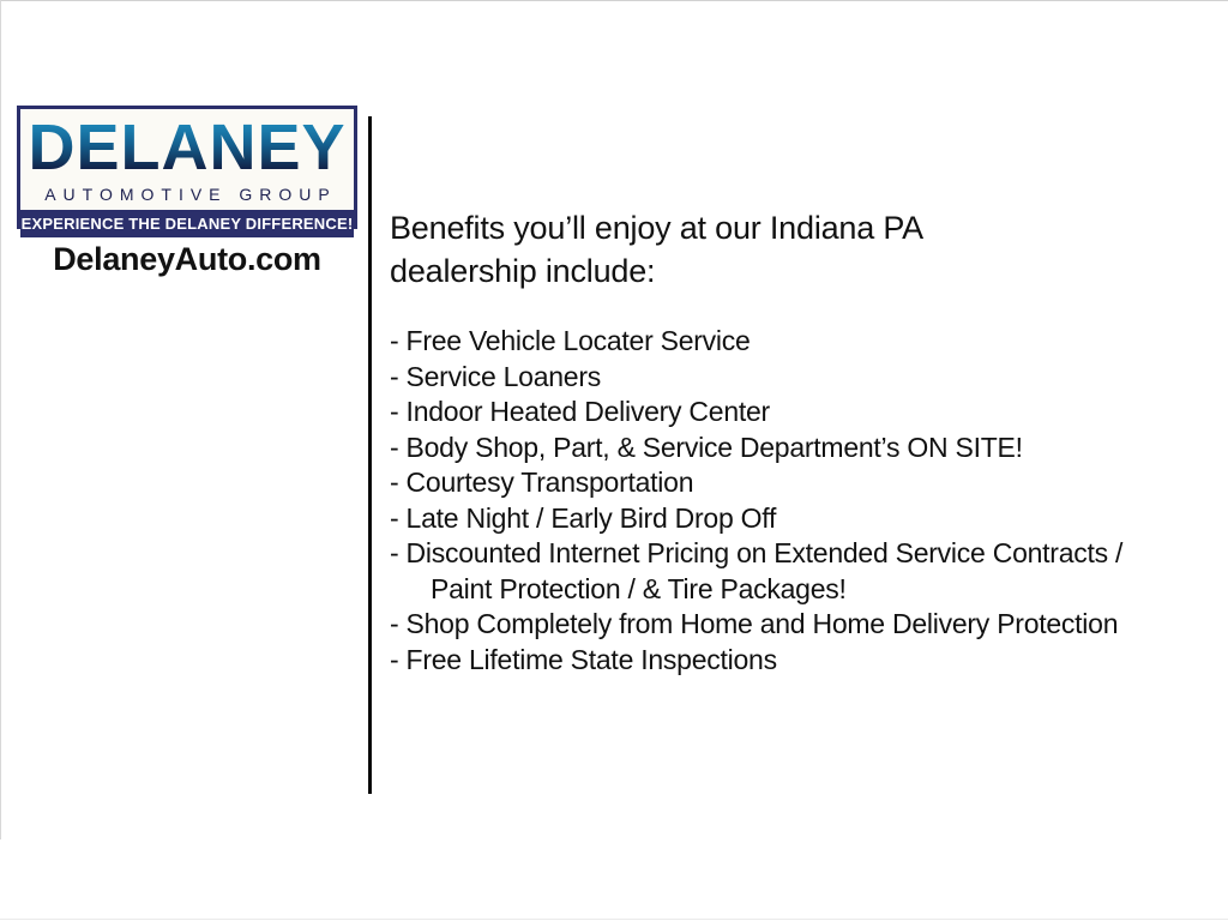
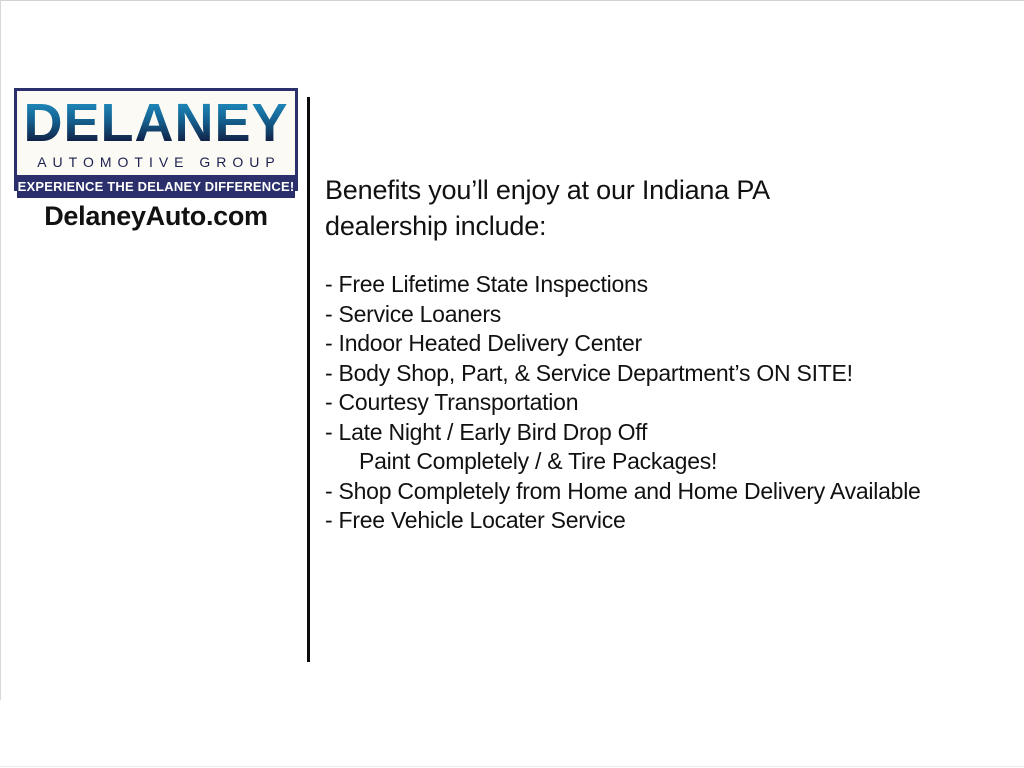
  DELANEY
  AUTOMOTIVE GROUP
  EXPERIENCE THE DELANEY DIFFERENCE!
  DelaneyAuto.com
  Benefits you’ll enjoy at our Indiana PA dealership include:
- - Free Vehicle Locater Service
+ - Free Lifetime State Inspections
  - Service Loaners
  - Indoor Heated Delivery Center
  - Body Shop, Part, & Service Department’s ON SITE!
  - Courtesy Transportation
  - Late Night / Early Bird Drop Off
- - Discounted Internet Pricing on Extended Service Contracts /
- Paint Protection / & Tire Packages!
+ Paint Completely / & Tire Packages!
- - Shop Completely from Home and Home Delivery Protection
+ - Shop Completely from Home and Home Delivery Available
- - Free Lifetime State Inspections
+ - Free Vehicle Locater Service
